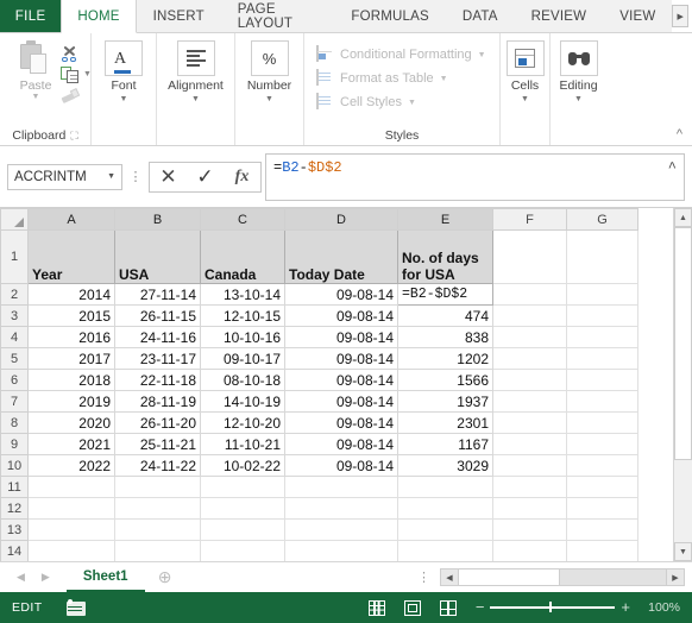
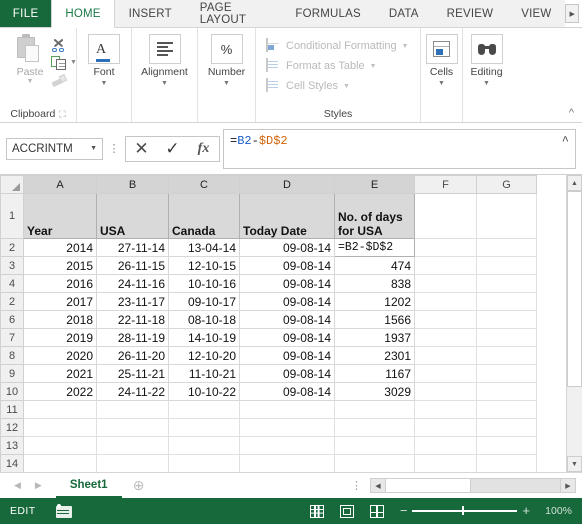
  FILE
  HOME
  INSERT
  PAGE LAYOUT
  FORMULAS
  DATA
  REVIEW
  VIEW
  Paste
  Clipboard
  ⛶
  A
  Font
  Alignment
  %
  Number
  Conditional Formatting
  Format as Table
  Cell Styles
  Styles
  Cells
  Editing
  ^
  ACCRINTM
  ⋮
  ✕
  ✓
  fx
  =B2-$D$2
  ^
  	A	B	C	D	E	F	G
  1	Year	USA	Canada	Today Date	No. of days for USA
- 2	2014	27-11-14	13-10-14	09-08-14	=B2-$D$2
+ 2	2014	27-11-14	13-04-14	09-08-14	=B2-$D$2
  3	2015	26-11-15	12-10-15	09-08-14	474
  4	2016	24-11-16	10-10-16	09-08-14	838
- 5	2017	23-11-17	09-10-17	09-08-14	1202
+ 2	2017	23-11-17	09-10-17	09-08-14	1202
  6	2018	22-11-18	08-10-18	09-08-14	1566
  7	2019	28-11-19	14-10-19	09-08-14	1937
  8	2020	26-11-20	12-10-20	09-08-14	2301
  9	2021	25-11-21	11-10-21	09-08-14	1167
- 10	2022	24-11-22	10-02-22	09-08-14	3029
+ 10	2022	24-11-22	10-10-22	09-08-14	3029
  11
  12
  13
  14
  ◀
  ▶
  Sheet1
  ⊕
  ⋮
  EDIT
  −
  +
  100%
